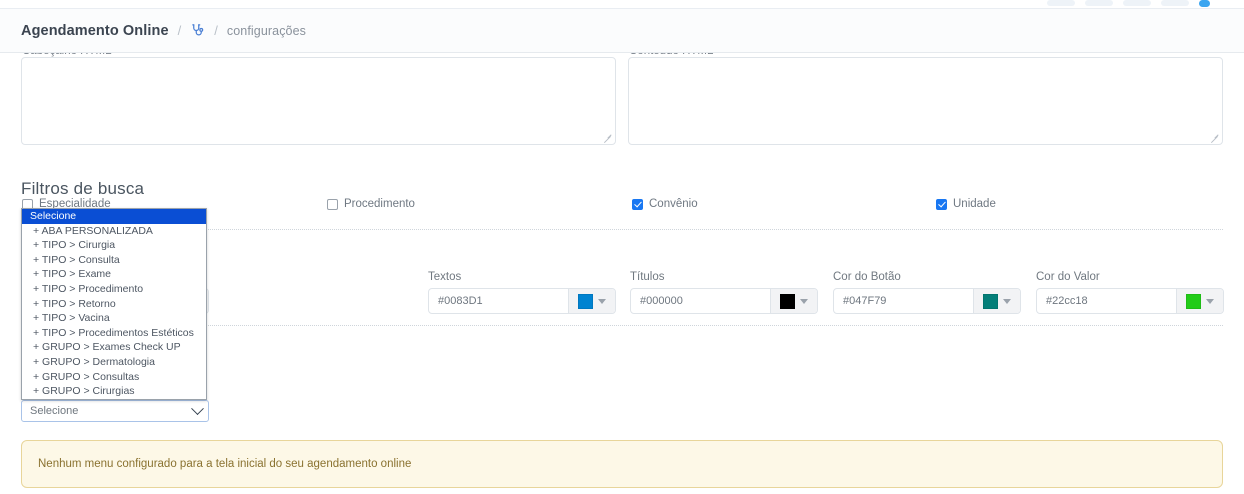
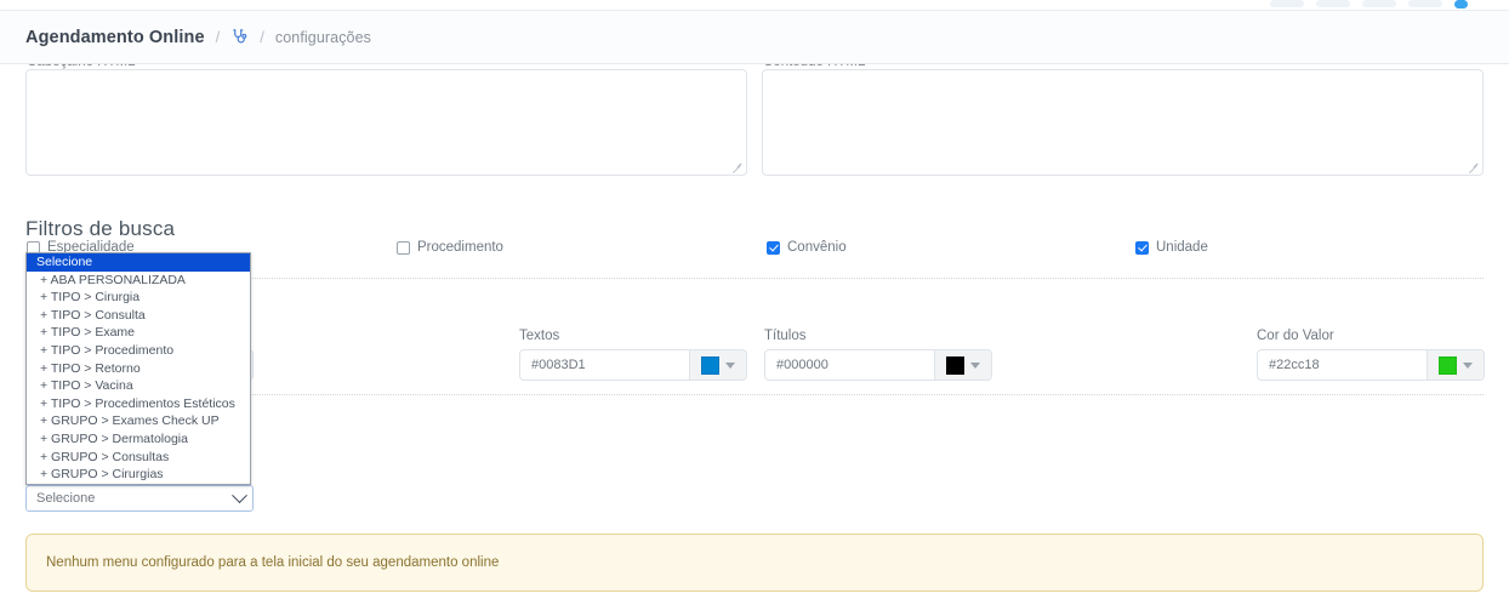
  Agendamento Online
  /
  /
  configurações
  Filtros de busca
  Especialidade
  Procedimento
  Convênio
  Unidade
  Textos
  #0083D1
  Títulos
  #000000
- Cor do Botão
- #047F79
  Cor do Valor
  #22cc18
  Selecione
  Nenhum menu configurado para a tela inicial do seu agendamento online
  Selecione
  + ABA PERSONALIZADA
  + TIPO > Cirurgia
  + TIPO > Consulta
  + TIPO > Exame
  + TIPO > Procedimento
  + TIPO > Retorno
  + TIPO > Vacina
  + TIPO > Procedimentos Estéticos
  + GRUPO > Exames Check UP
  + GRUPO > Dermatologia
  + GRUPO > Consultas
  + GRUPO > Cirurgias
